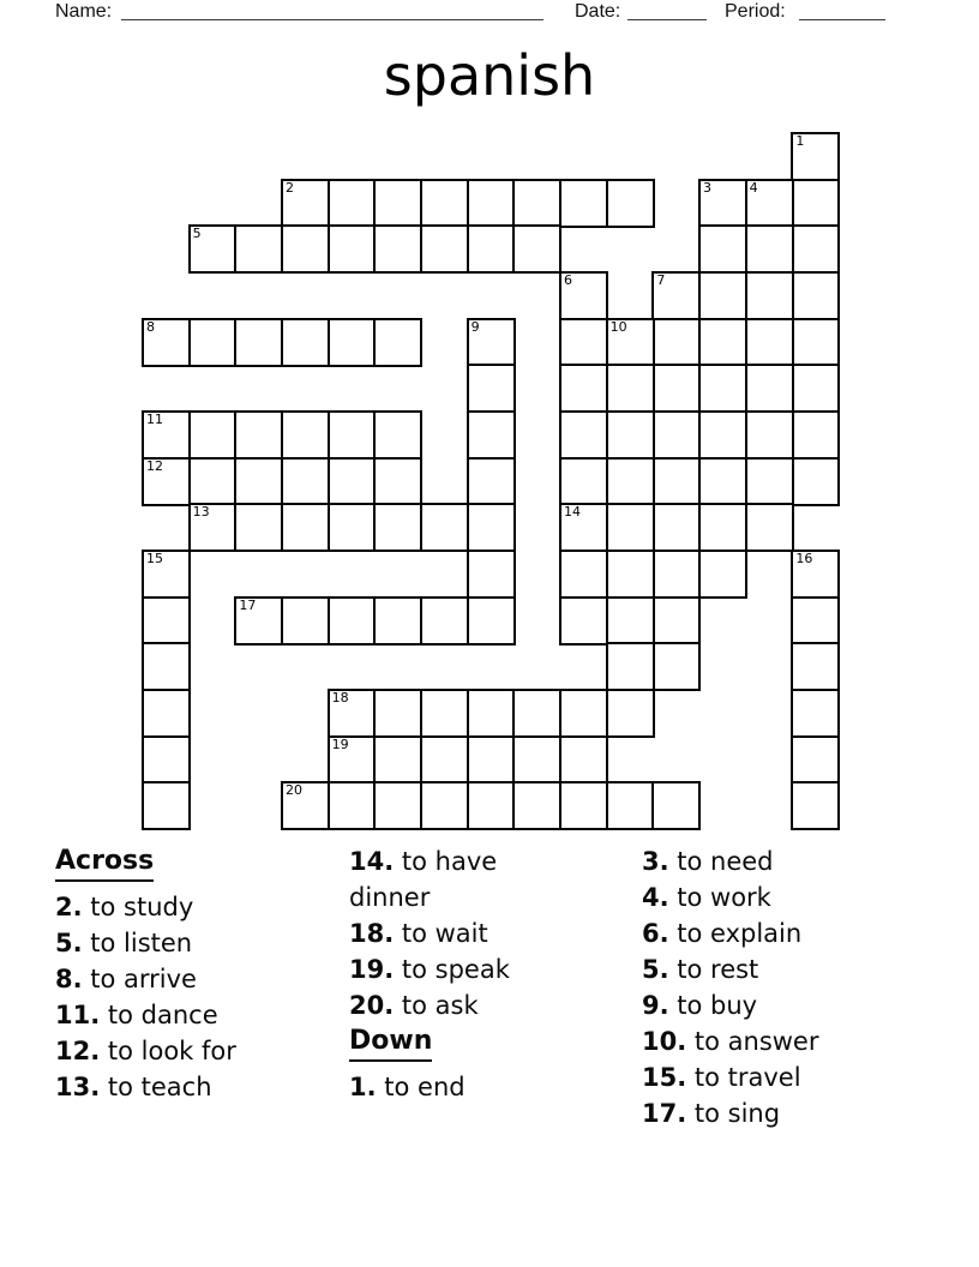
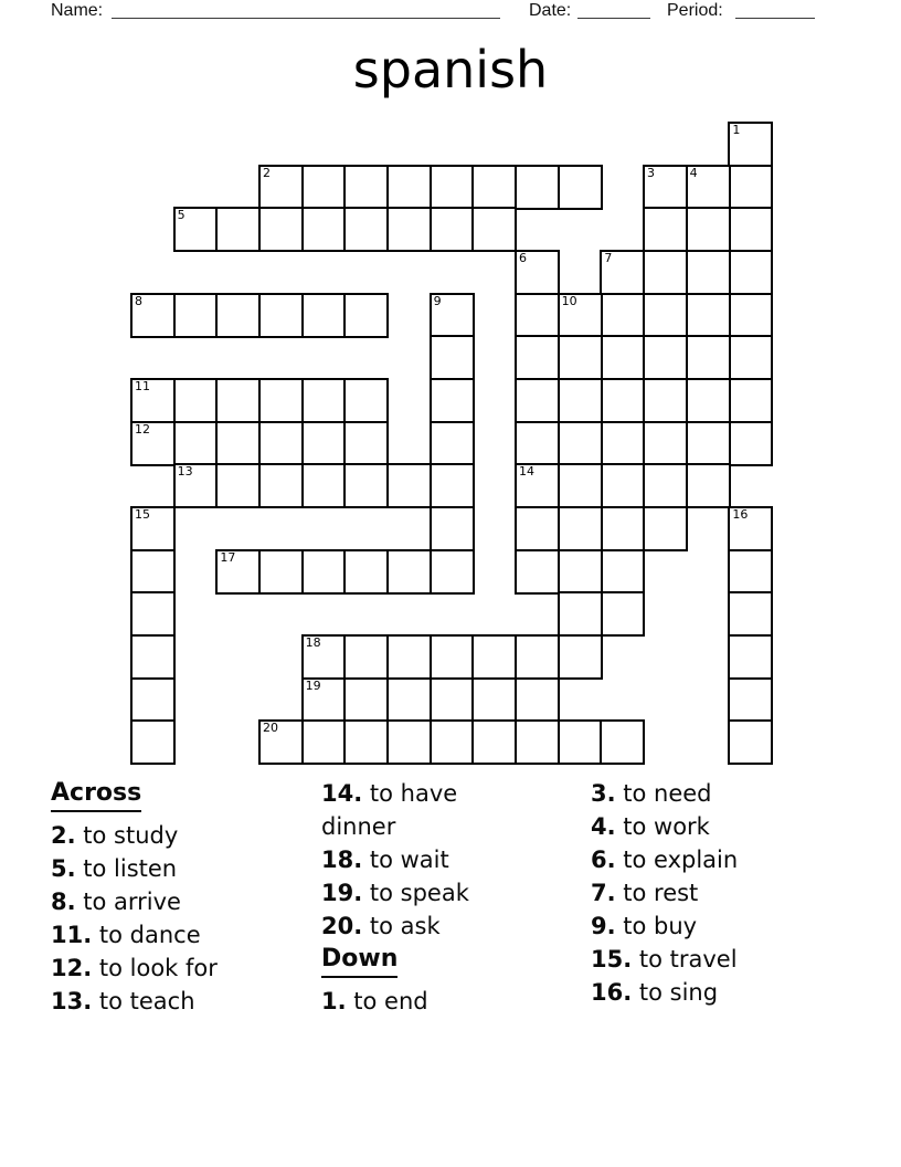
  Name:
  Date:
  Period:
  spanish
  1
  2
  3
  4
  5
  6
  14
  7
  8
  9
  10
  11
  12
  13
  15
  16
  17
  18
  19
  20
  Across
  2. to study
  5. to listen
  8. to arrive
  11. to dance
  12. to look for
  13. to teach
  14. to have dinner
  18. to wait
  19. to speak
  20. to ask
  Down
  1. to end
  3. to need
  4. to work
  6. to explain
- 5. to rest
+ 7. to rest
  9. to buy
- 10. to answer
  15. to travel
- 17. to sing
+ 16. to sing
